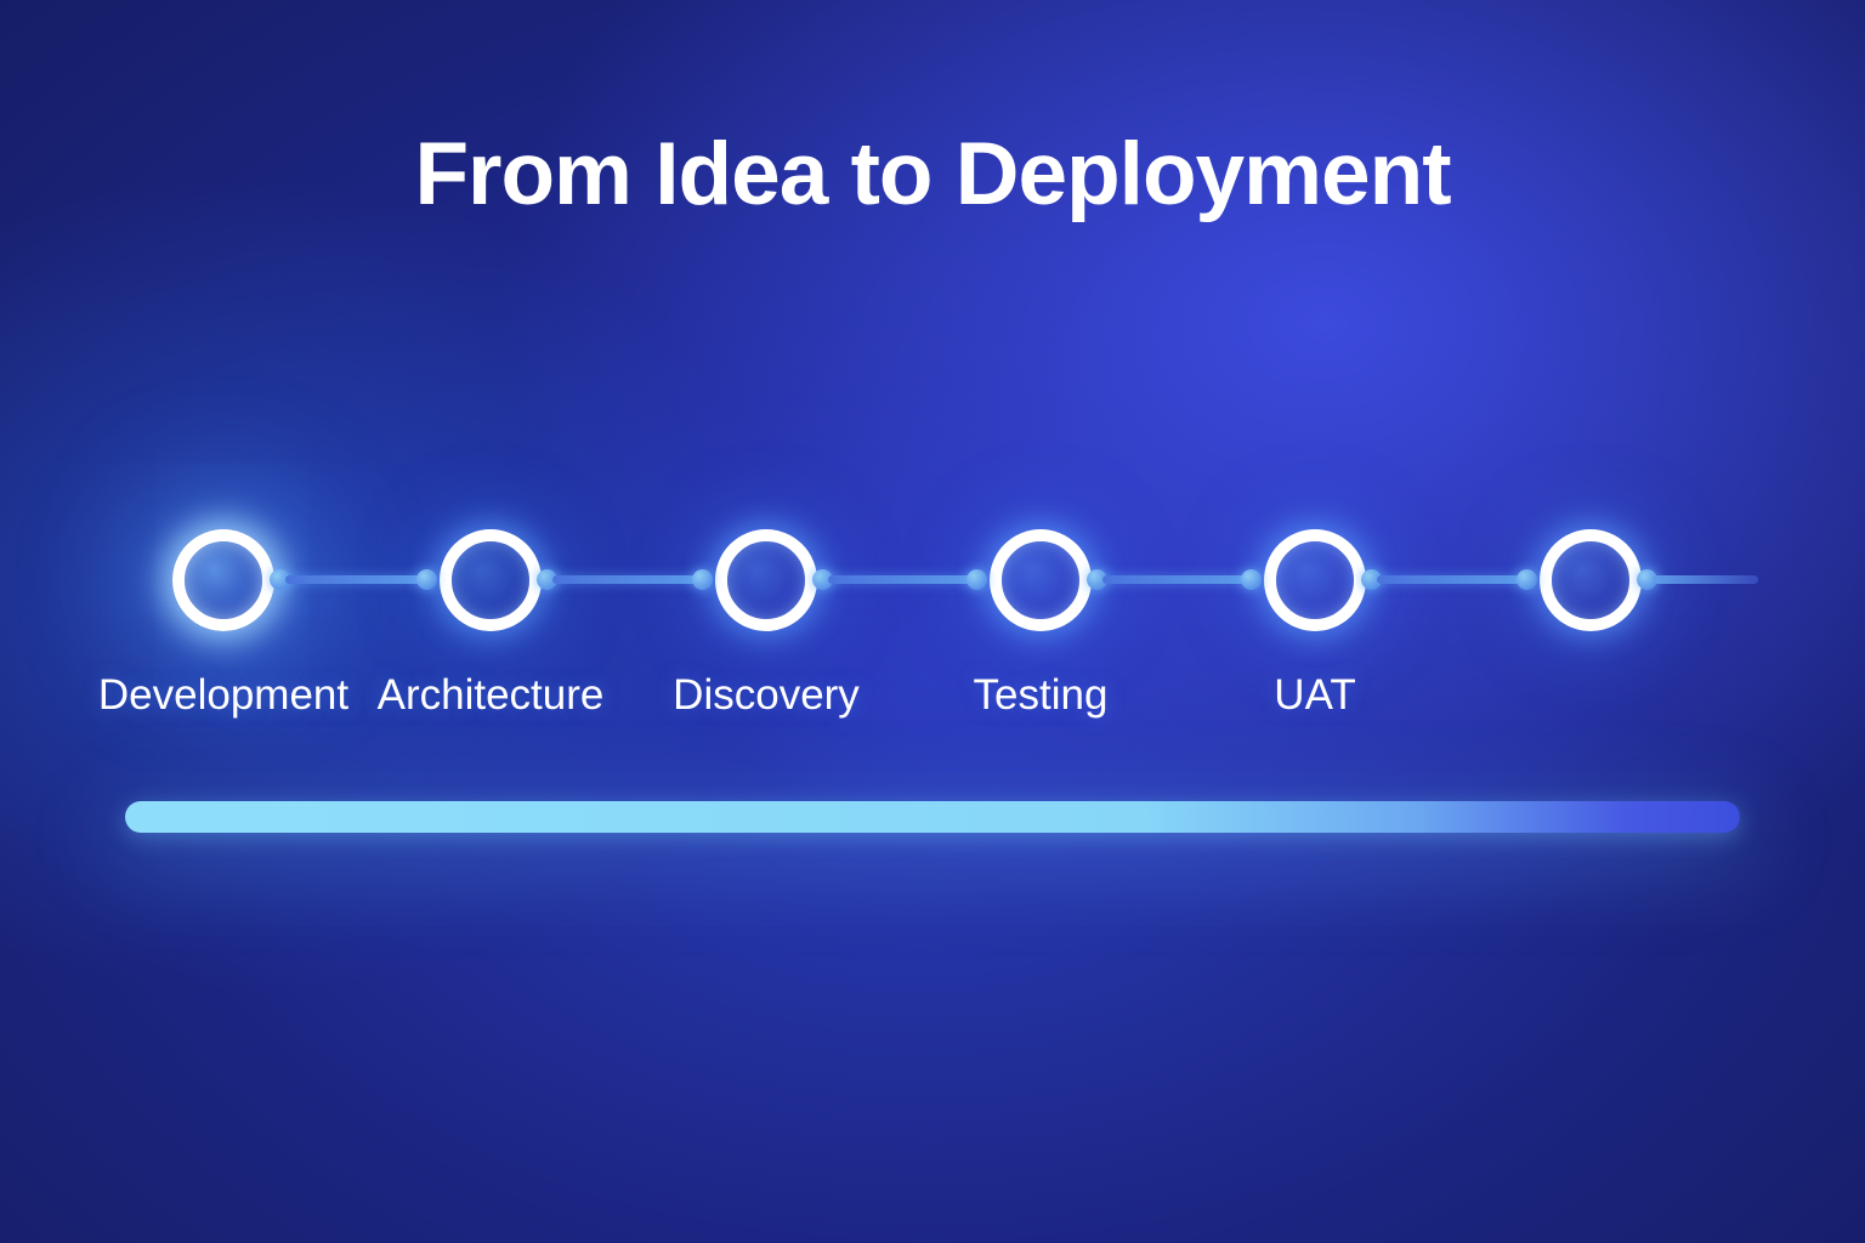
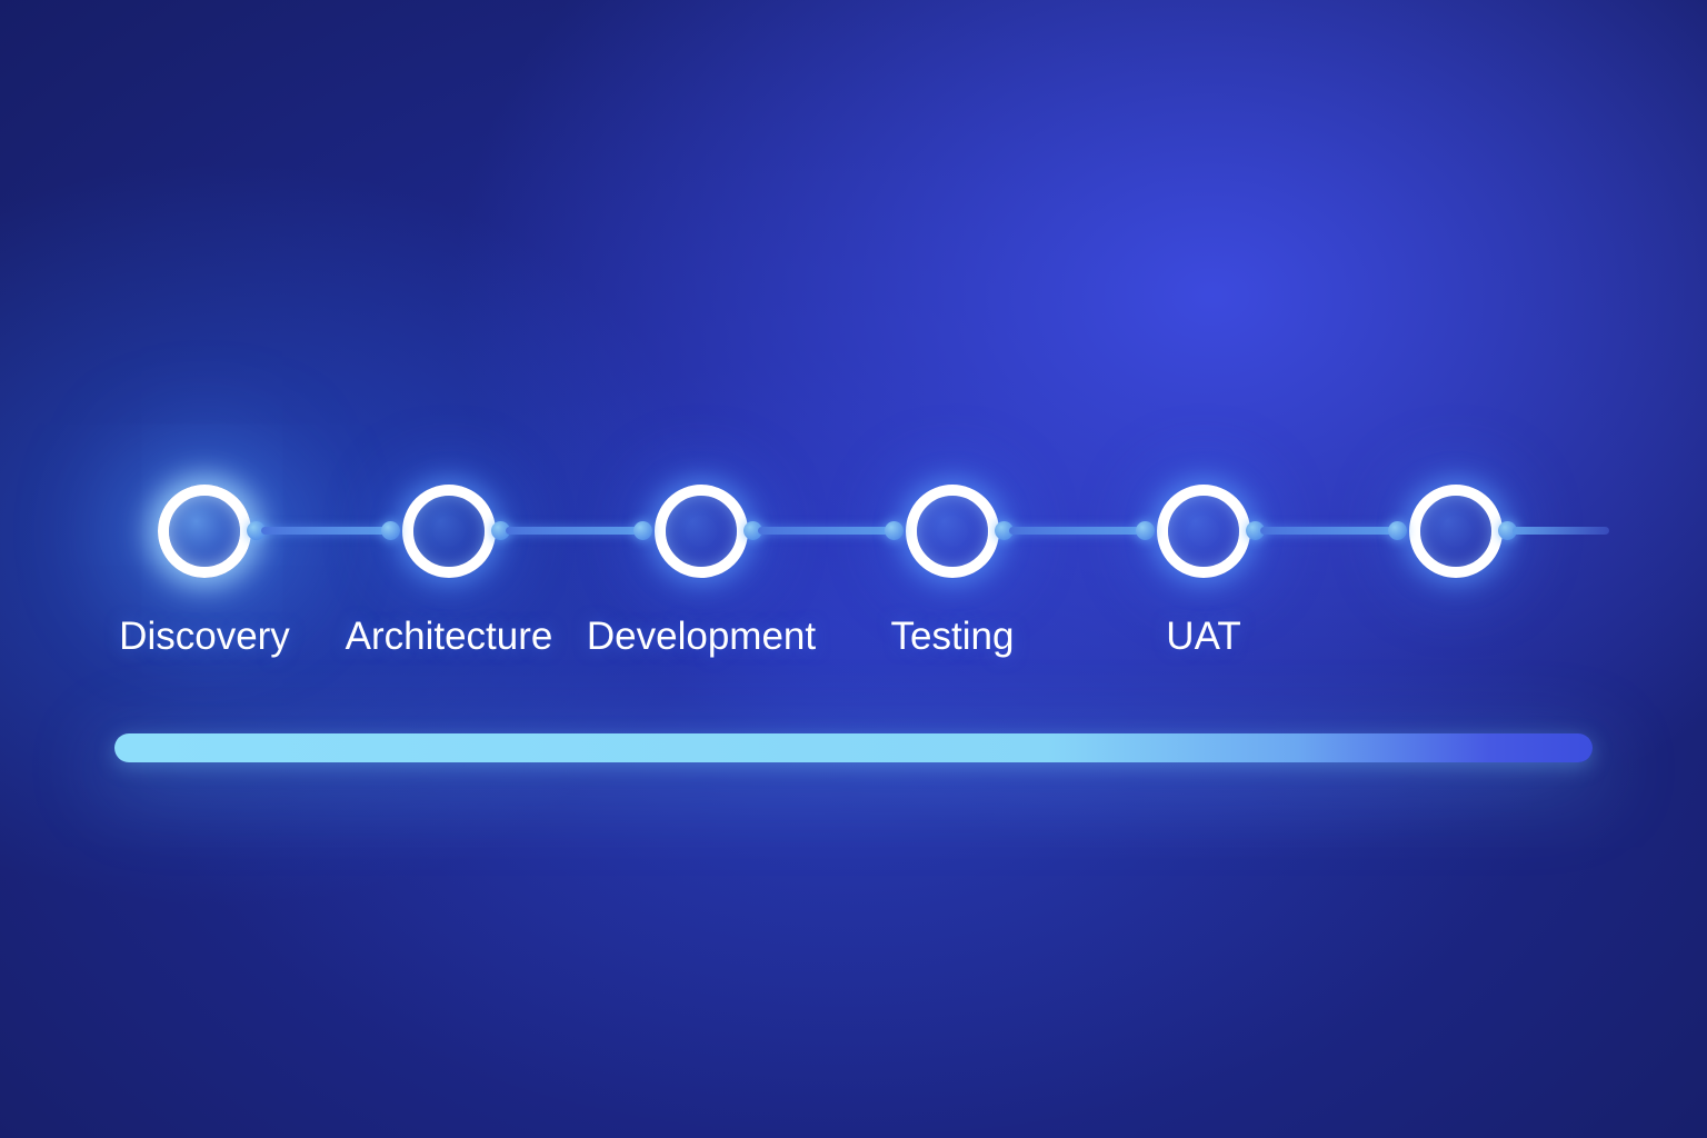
- From Idea to Deployment
- Development
+ Discovery
  Architecture
- Discovery
+ Development
  Testing
  UAT
